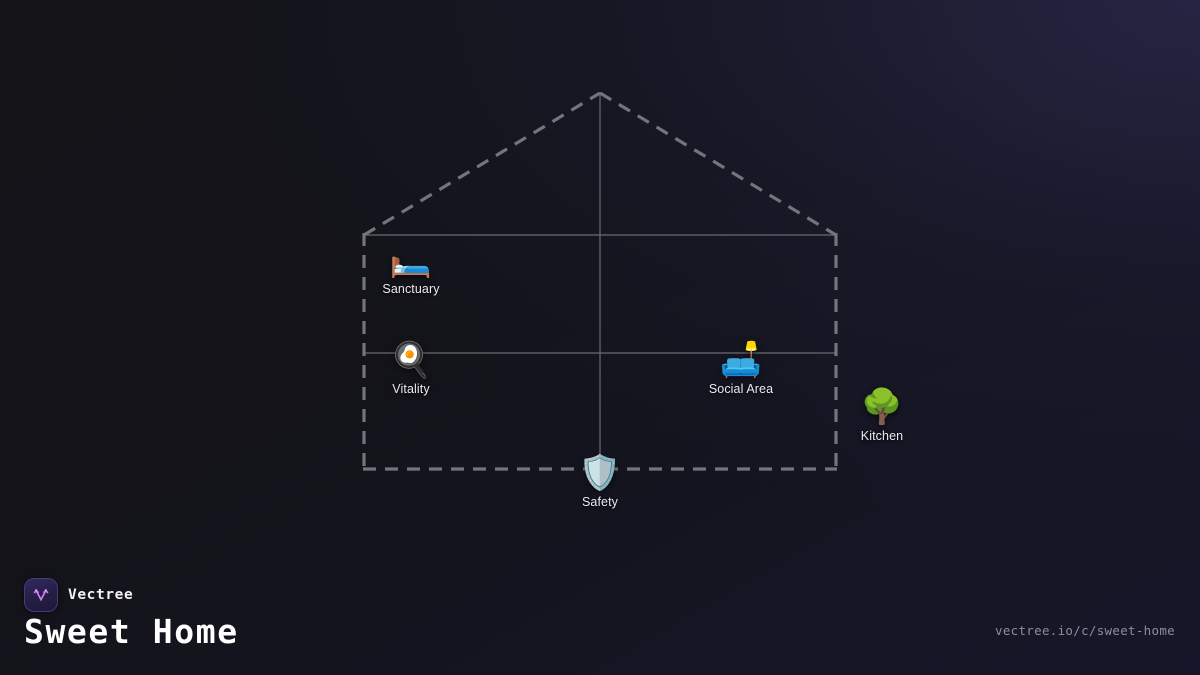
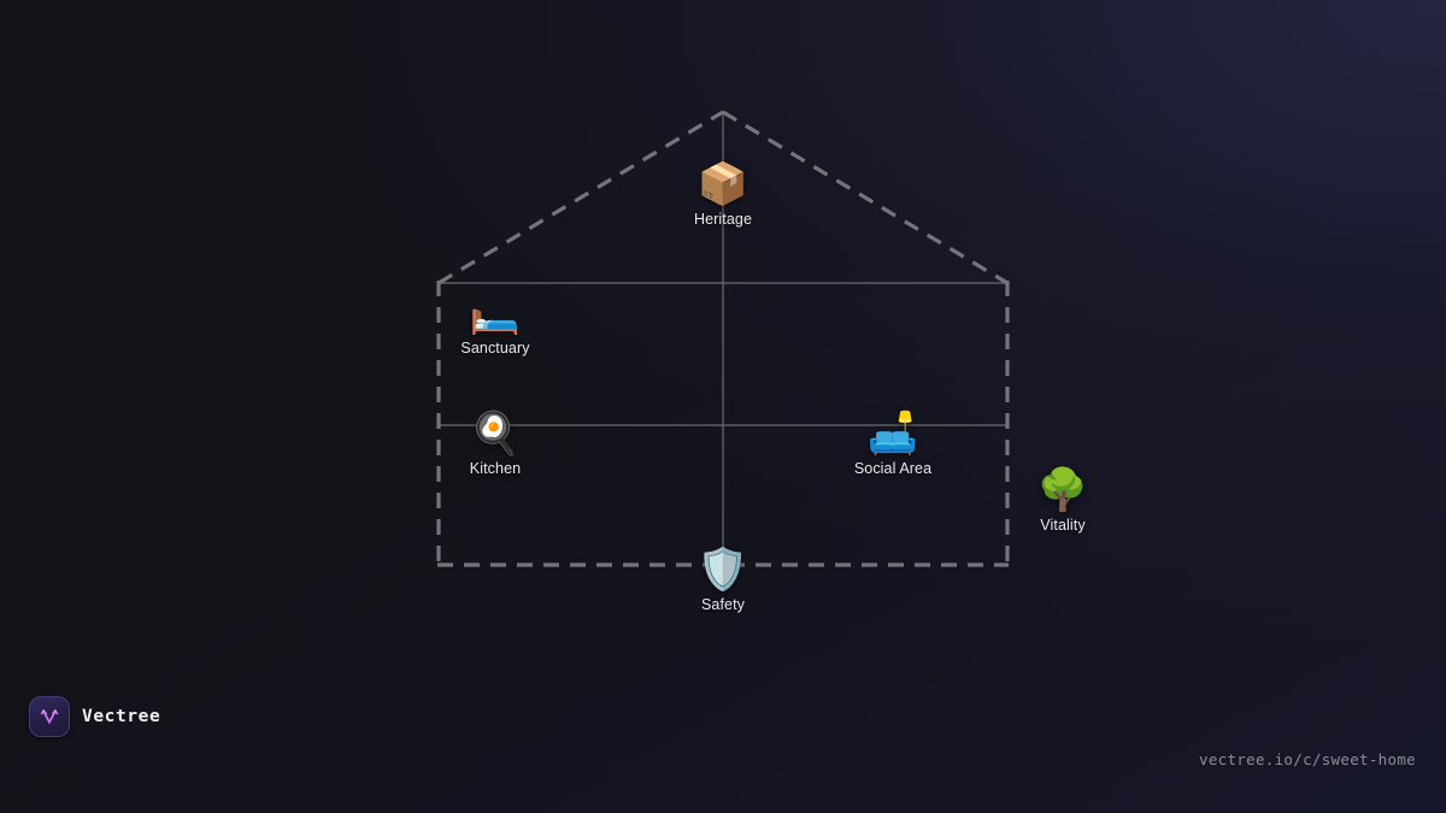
+ 📦
+ Heritage
  🛏️
  Sanctuary
  🍳
- Vitality
+ Kitchen
  🛋️
  Social Area
  🌳
- Kitchen
+ Vitality
  🛡️
  Safety
  Vectree
- Sweet Home
  vectree.io/c/sweet-home
